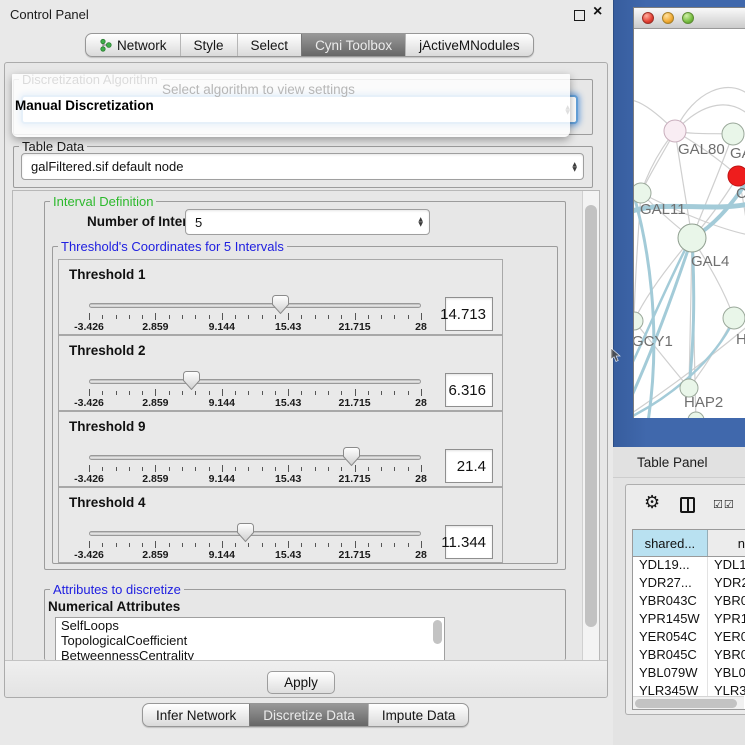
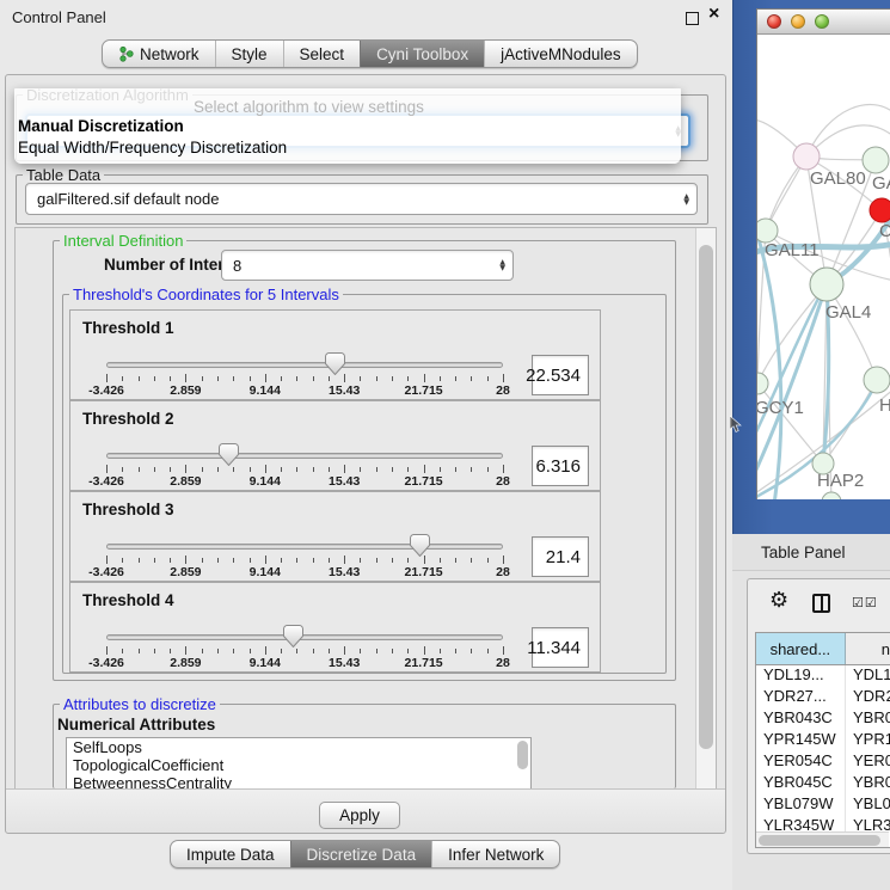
  Control Panel
  ×
  Network
  Style
  Select
  Cyni Toolbox
  jActiveMNodules
  Discretization Algorithm
  Select algorithm to view settings
  Manual Discretization
+ Equal Width/Frequency Discretization
  Table Data
  galFiltered.sif default node
  Interval Definition
  Number of Inte
- 5
+ 8
  Threshold's Coordinates for 5 Intervals
  Threshold 1
  -3.426
  2.859
  9.144
  15.43
  21.715
  28
- 14.713
+ 22.534
  Threshold 2
  -3.426
  2.859
  9.144
  15.43
  21.715
  28
  6.316
- Threshold 9
+ Threshold 3
  -3.426
  2.859
  9.144
  15.43
  21.715
  28
  21.4
  Threshold 4
  -3.426
  2.859
  9.144
  15.43
  21.715
  28
  11.344
  Attributes to discretize
  Numerical Attributes
  SelfLoops
  TopologicalCoefficient
  BetweennessCentrality
  Apply
- Infer Network
+ Impute Data
  Discretize Data
- Impute Data
+ Infer Network
  GAL80
  C
  GAL11
  GAL4
  GCY1
  H
  HAP2
  Table Panel
  ⚙
  ☑☑
  shared...
  n
  YDL19...
  YDL1
  YDR27...
  YDR
  YBR043C
  YBR0
  YPR145W
  YPR1
  YER054C
  YER0
  YBR045C
  YBR0
  YBL079W
  YBL0
  YLR345W
  YLR3
